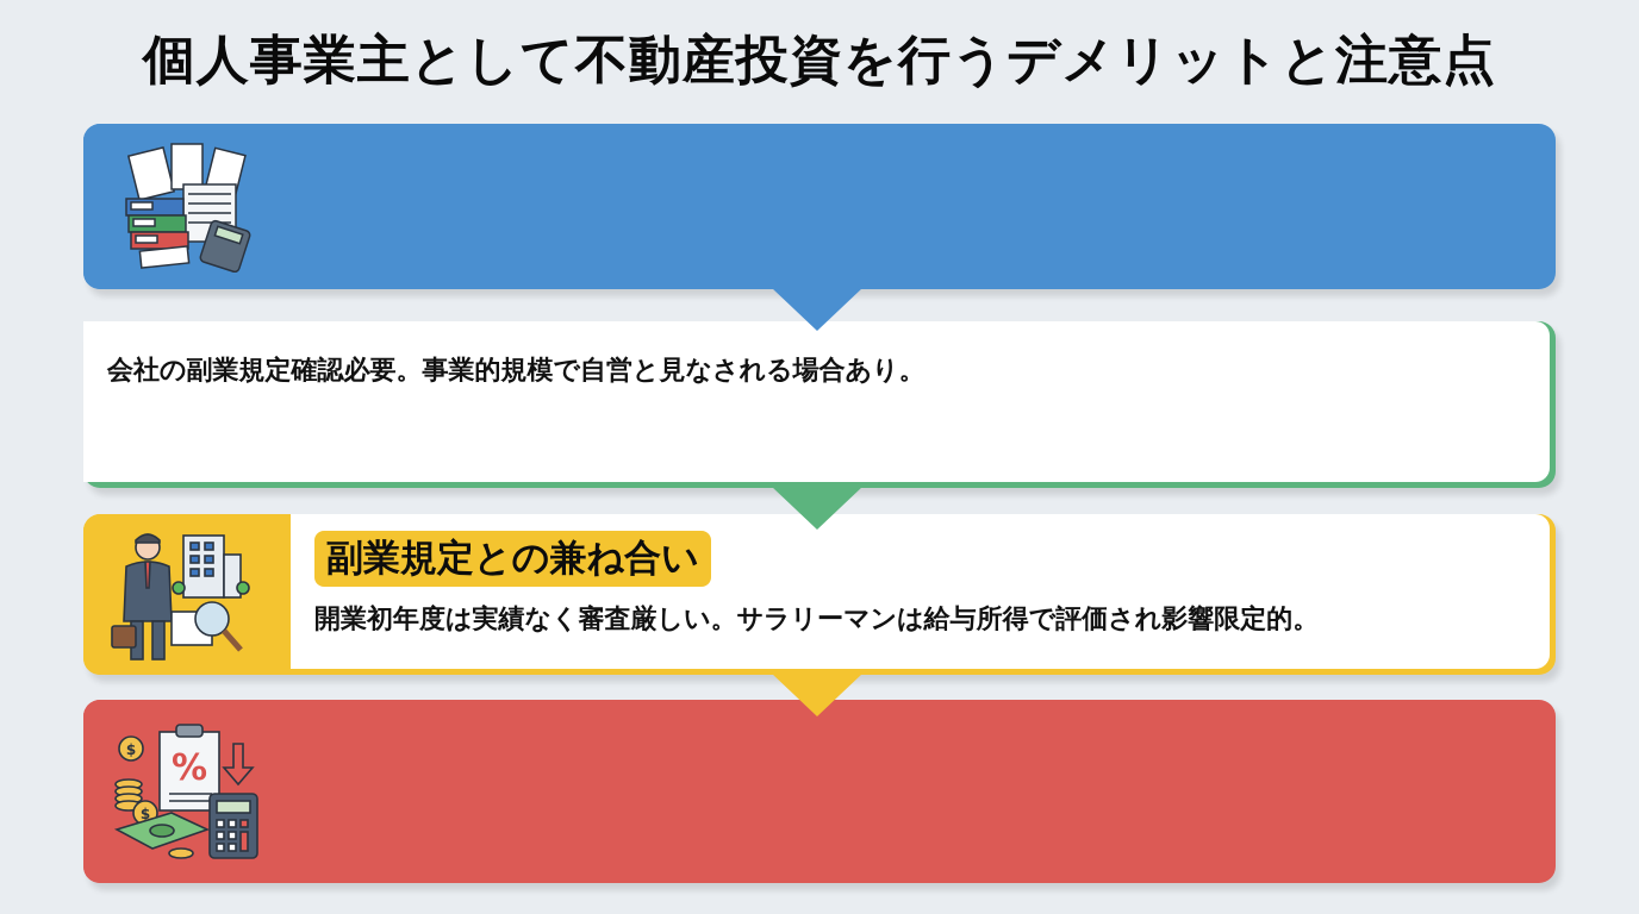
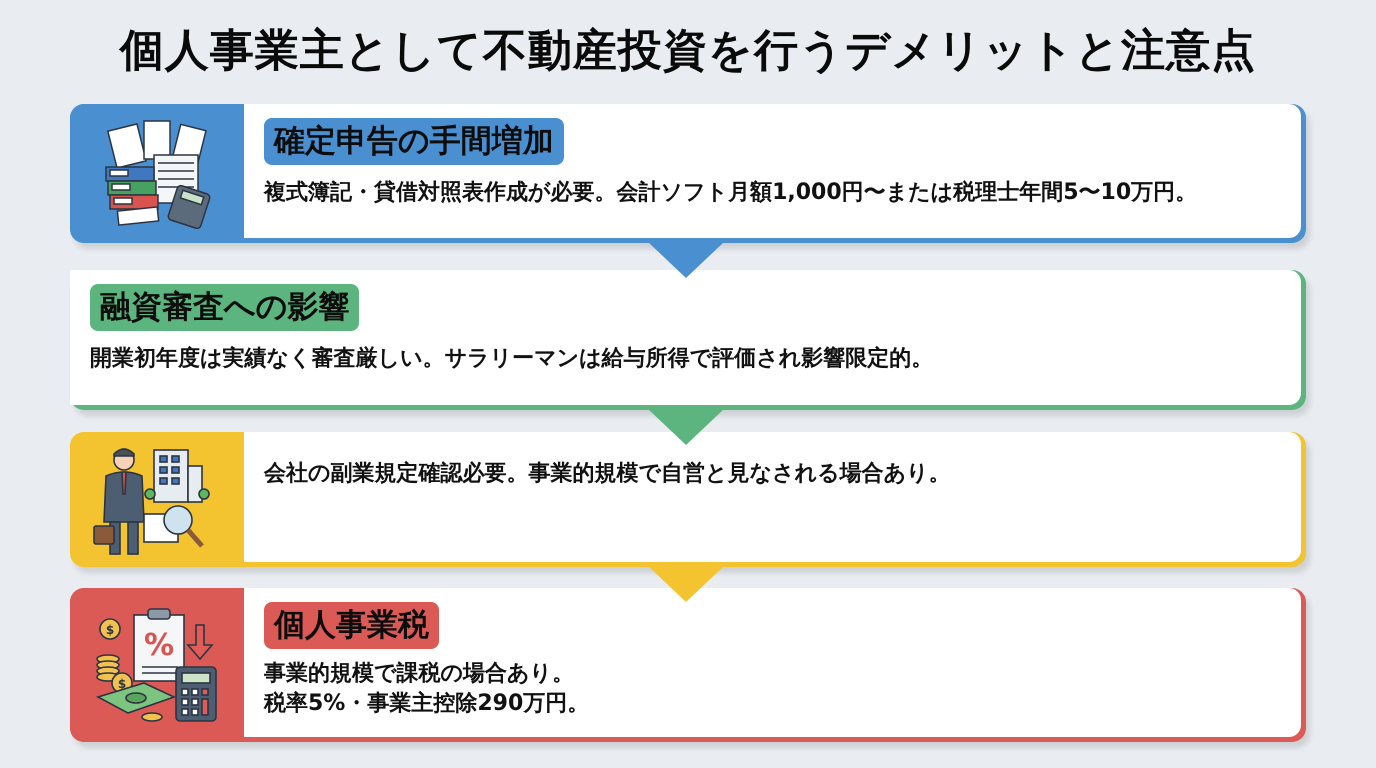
  個人事業主として不動産投資を行うデメリットと注意点
+ 確定申告の手間増加
+ 複式簿記・貸借対照表作成が必要。会計ソフト月額1,000円〜または税理士年間5〜10万円。
+ 融資審査への影響
- 会社の副業規定確認必要。事業的規模で自営と見なされる場合あり。
+ 開業初年度は実績なく審査厳しい。サラリーマンは給与所得で評価され影響限定的。
- 副業規定との兼ね合い
- 開業初年度は実績なく審査厳しい。サラリーマンは給与所得で評価され影響限定的。
+ 会社の副業規定確認必要。事業的規模で自営と見なされる場合あり。
  $
  $
  %
+ 個人事業税
+ 事業的規模で課税の場合あり。
+ 税率5%・事業主控除290万円。
